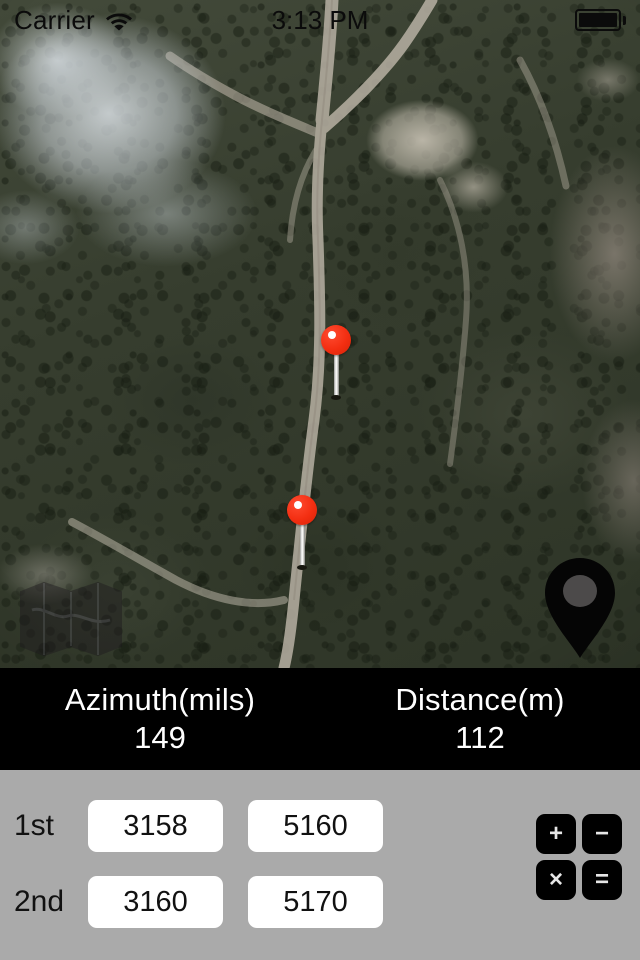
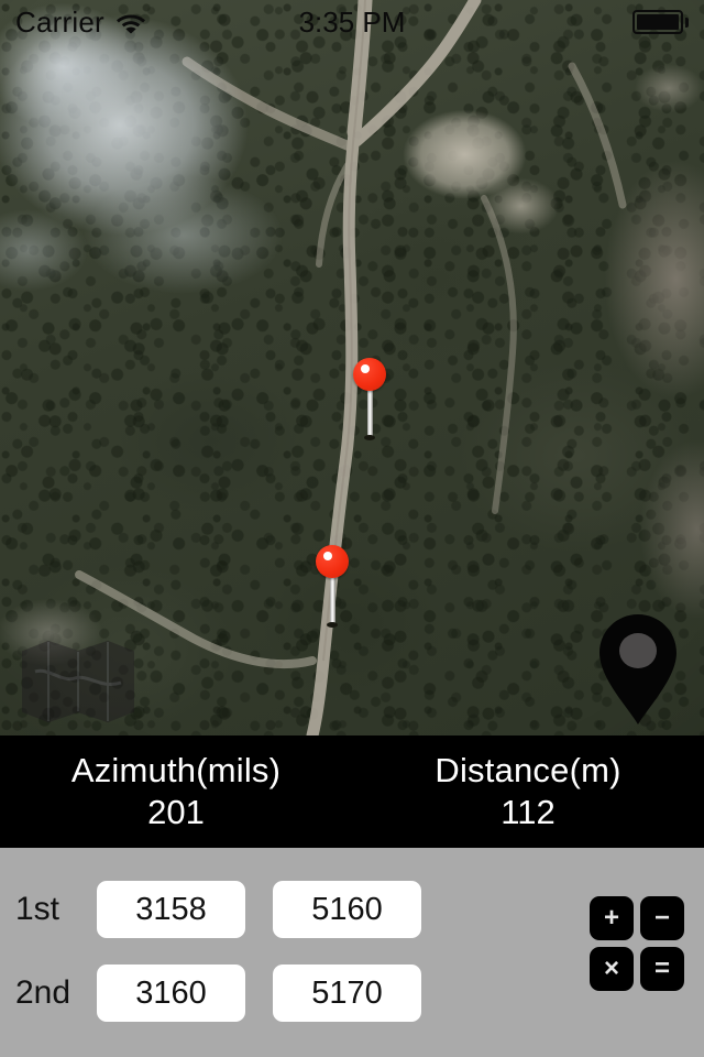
  Carrier
- 3:13 PM
+ 3:35 PM
  Azimuth(mils)
- 149
+ 201
  Distance(m)
  112
  1st
  3158
  5160
  2nd
  3160
  5170
  +
  −
  ×
  =
